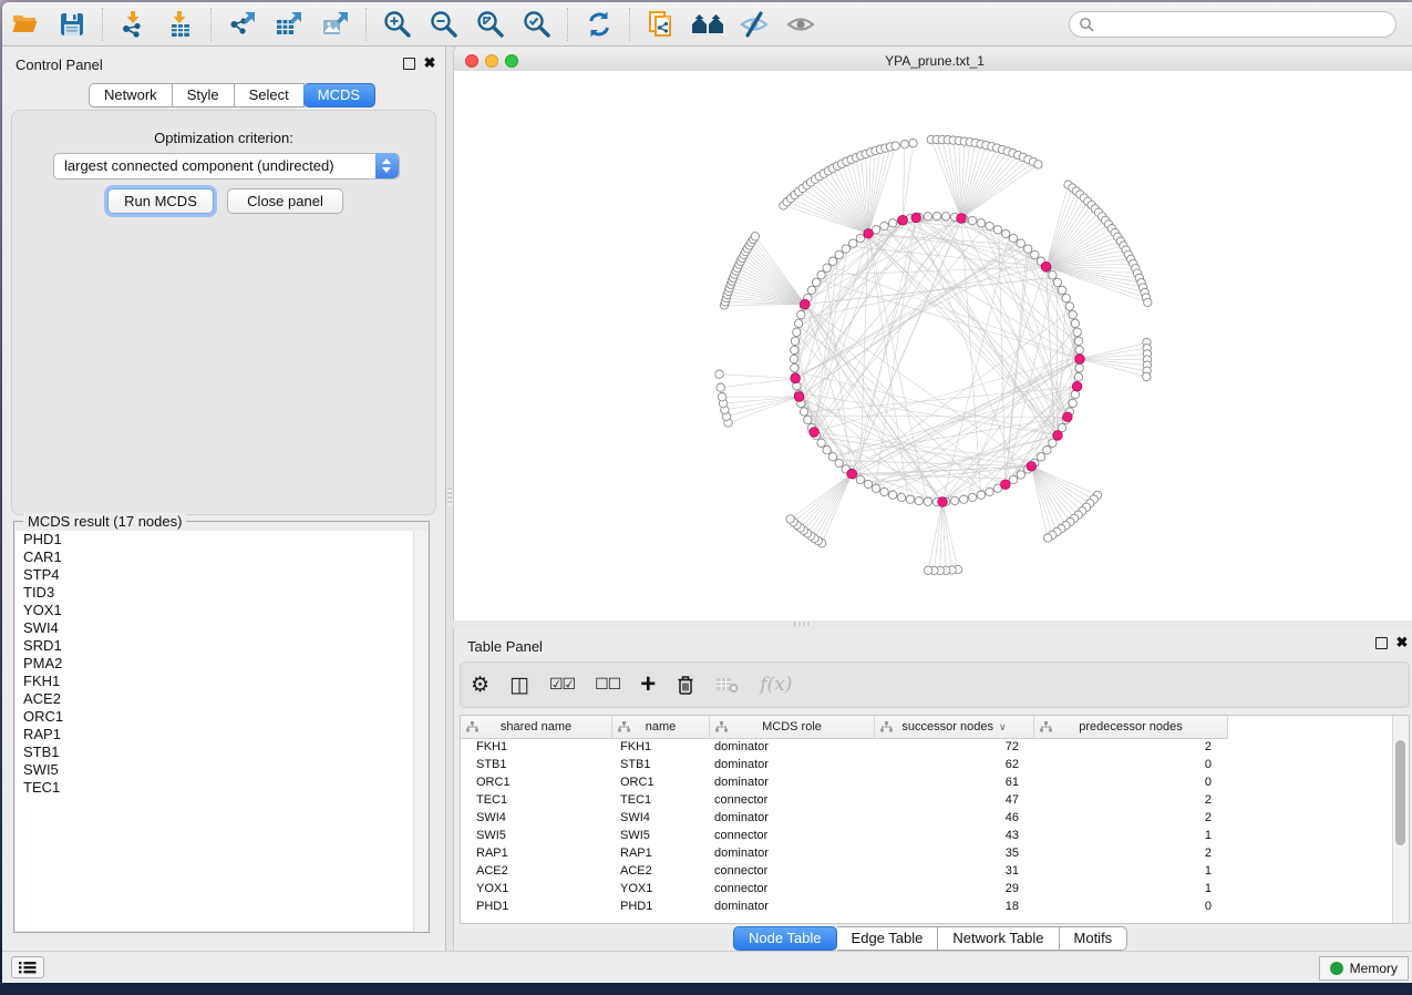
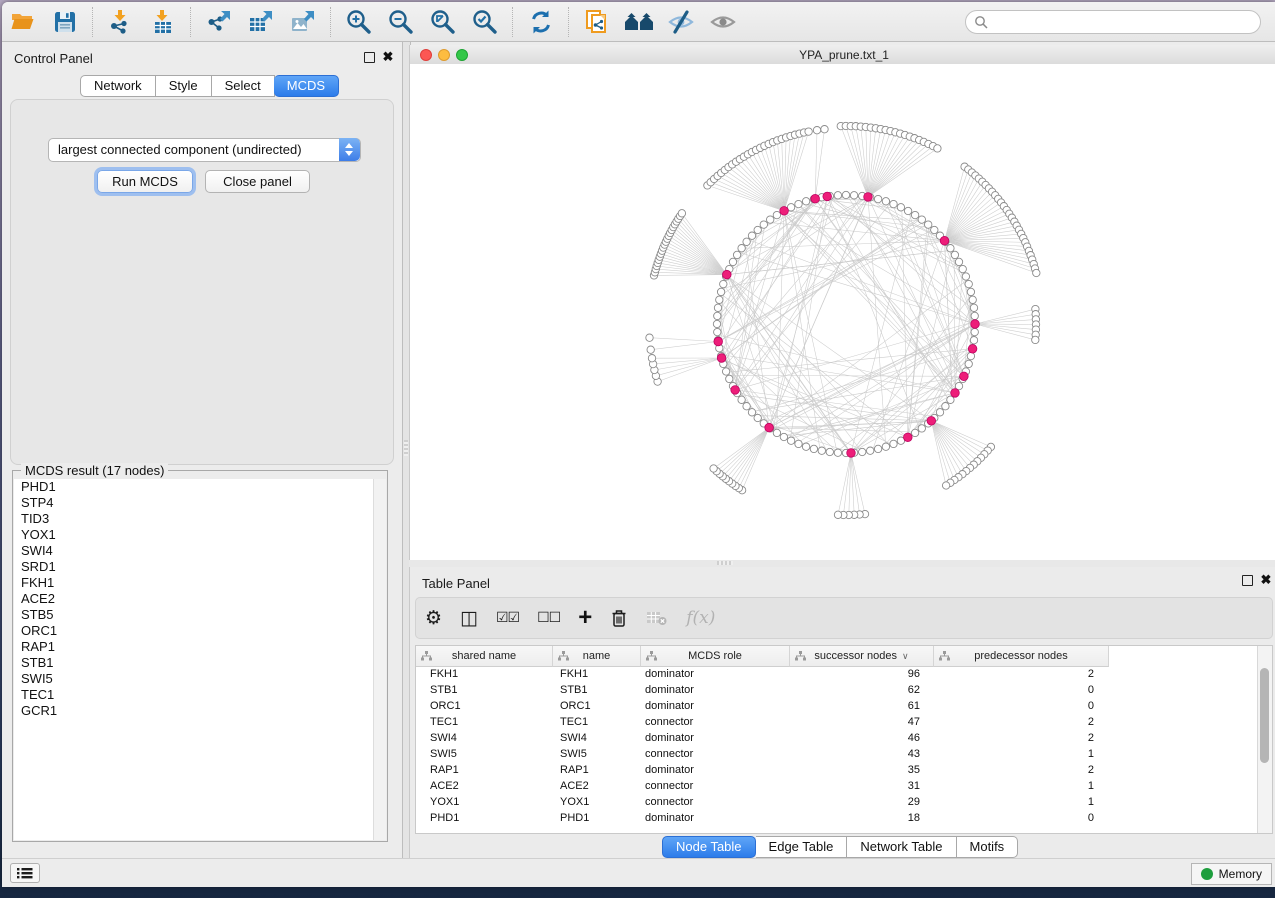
  Control Panel
  ✖
  Network
  Style
  Select
  MCDS
- Optimization criterion:
  largest connected component (undirected)
  Run MCDS
  Close panel
  MCDS result (17 nodes)
  PHD1
- CAR1
  STP4
  TID3
  YOX1
  SWI4
  SRD1
- PMA2
  FKH1
  ACE2
+ STB5
  ORC1
  RAP1
  STB1
  SWI5
  TEC1
+ GCR1
  YPA_prune.txt_1
  Table Panel
  ✖
  ⚙
  ◫
  ☑☑
  ☐☐
  +
  f(x)
  shared name
  name
  MCDS role
  successor nodes ∨
  predecessor nodes
  FKH1
  FKH1
  dominator
- 72
+ 96
  2
  STB1
  STB1
  dominator
  62
  0
  ORC1
  ORC1
  dominator
  61
  0
  TEC1
  TEC1
  connector
  47
  2
  SWI4
  SWI4
  dominator
  46
  2
  SWI5
  SWI5
  connector
  43
  1
  RAP1
  RAP1
  dominator
  35
  2
  ACE2
  ACE2
  connector
  31
  1
  YOX1
  YOX1
  connector
  29
  1
  PHD1
  PHD1
  dominator
  18
  0
  Node Table
  Edge Table
  Network Table
  Motifs
  Memory
